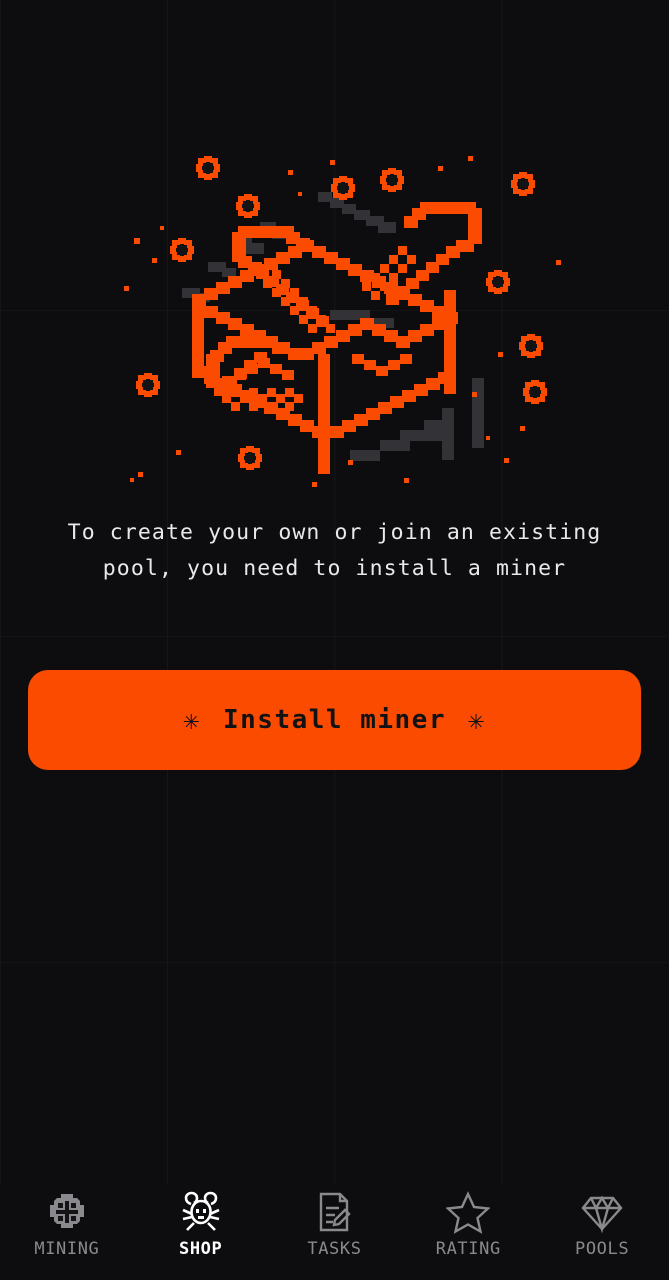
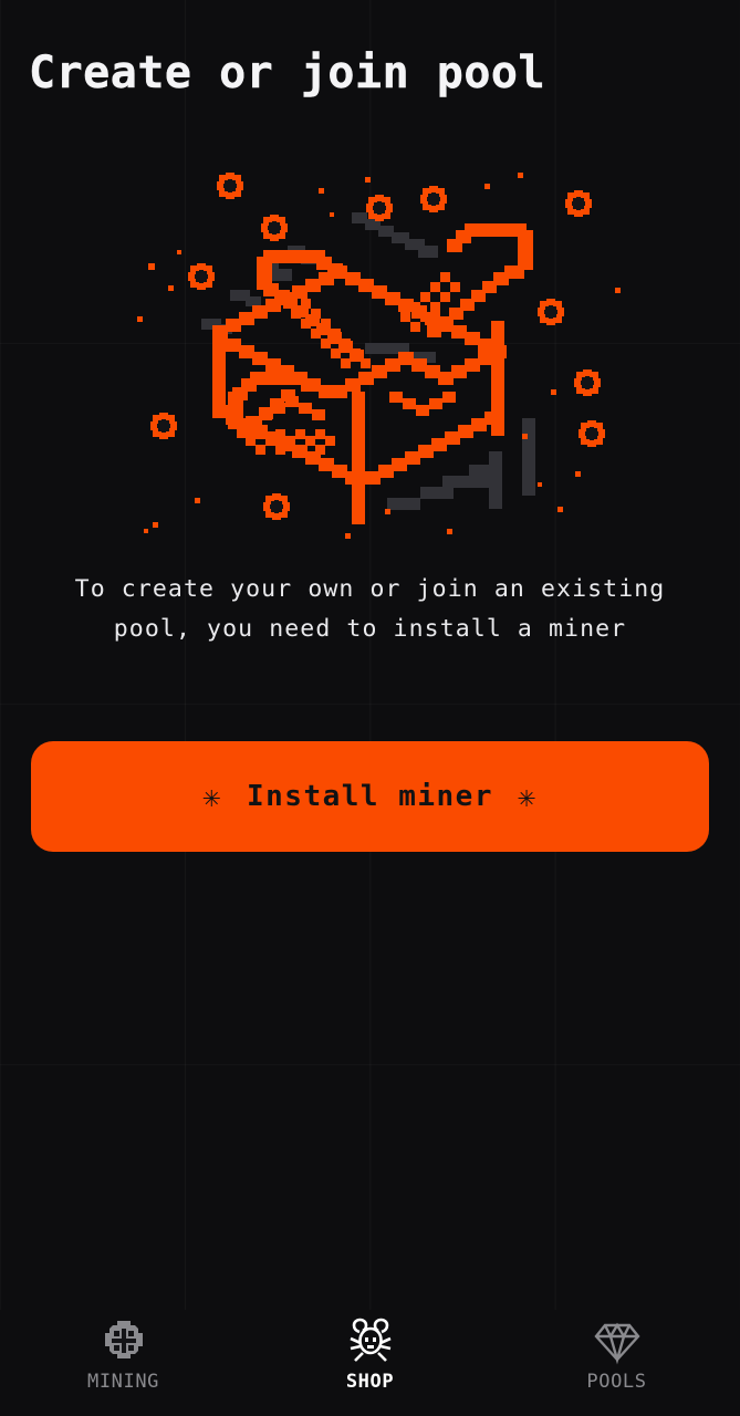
+ Create or join pool
  To create your own or join an existing pool, you need to install a miner
  ✳
  Install miner
  ✳
  MINING
  SHOP
- TASKS
- RATING
  POOLS
